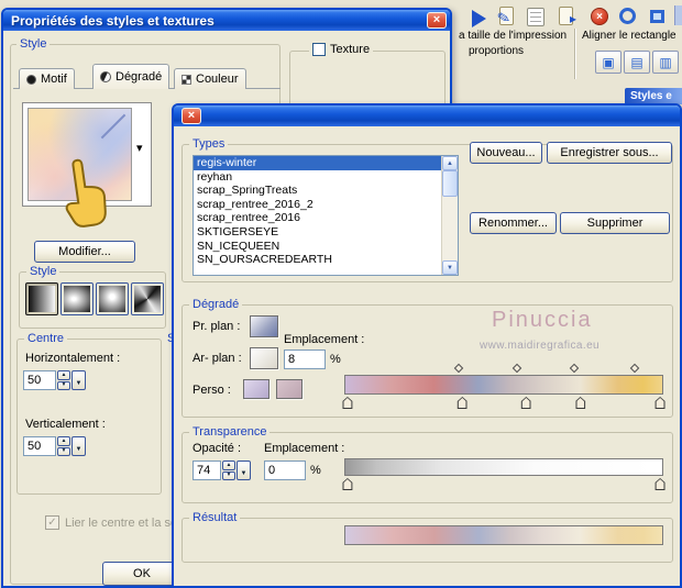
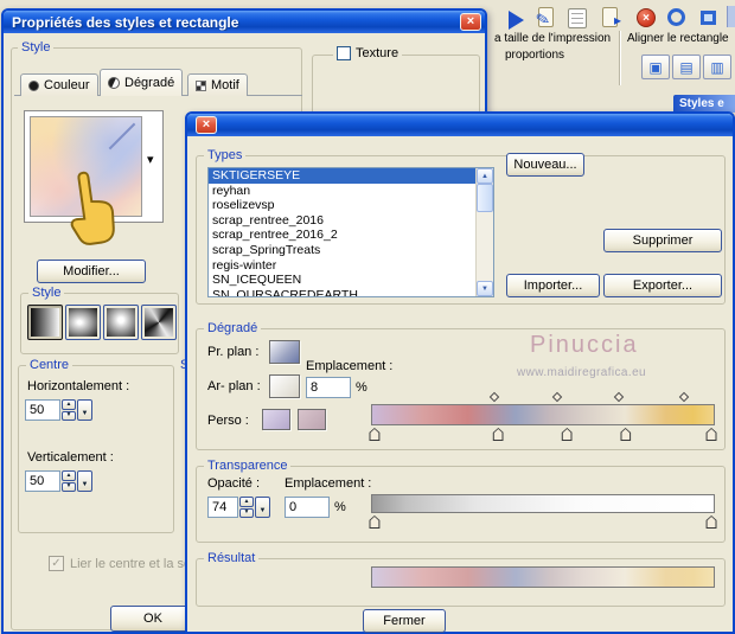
  ▸
  ×
  a taille de l'impression
  proportions
  Aligner le rectangle
  ▣
  ▤
  ▥
  Styles e
- Propriétés des styles et textures
+ Propriétés des styles et rectangle
  ×
  Style
  Texture
- Motif
+ Couleur
  Dégradé
- Couleur
+ Motif
  ▾
  Modifier...
  Style
  Centre
  Horizontalement :
  50
  Verticalement :
  50
  ✓
  Lier le centre et la s
  OK
  ×
  Types
- regis-winter
+ SKTIGERSEYE
  reyhan
+ roselizevsp
- scrap_SpringTreats
+ scrap_rentree_2016
  scrap_rentree_2016_2
- scrap_rentree_2016
+ scrap_SpringTreats
- SKTIGERSEYE
+ regis-winter
  SN_ICEQUEEN
  SN_OURSACREDEARTH
  Nouveau...
- Enregistrer sous...
- Renommer...
  Supprimer
+ Importer...
+ Exporter...
  Dégradé
  Pr. plan :
  Ar- plan :
  Emplacement :
  8
  %
  Perso :
  Transparence
  Opacité :
  74
  Emplacement :
  0
  %
  Résultat
+ Fermer
  Pinuccia
  www.maidiregrafica.eu
